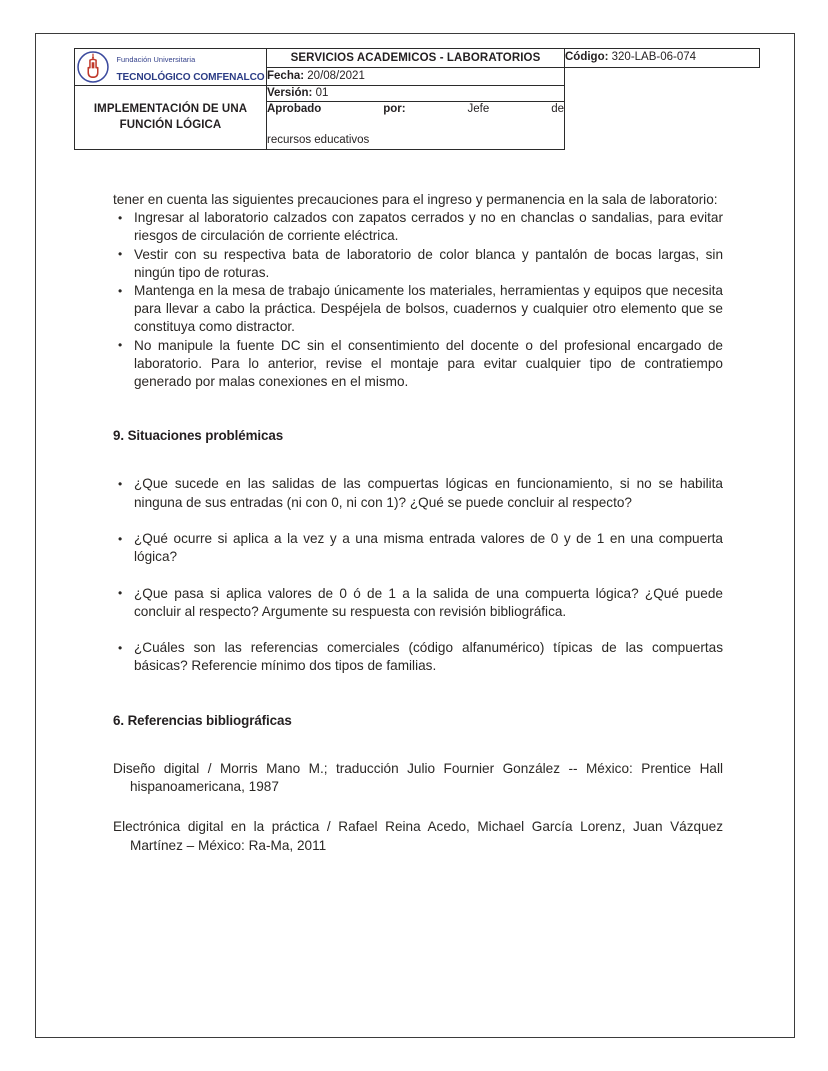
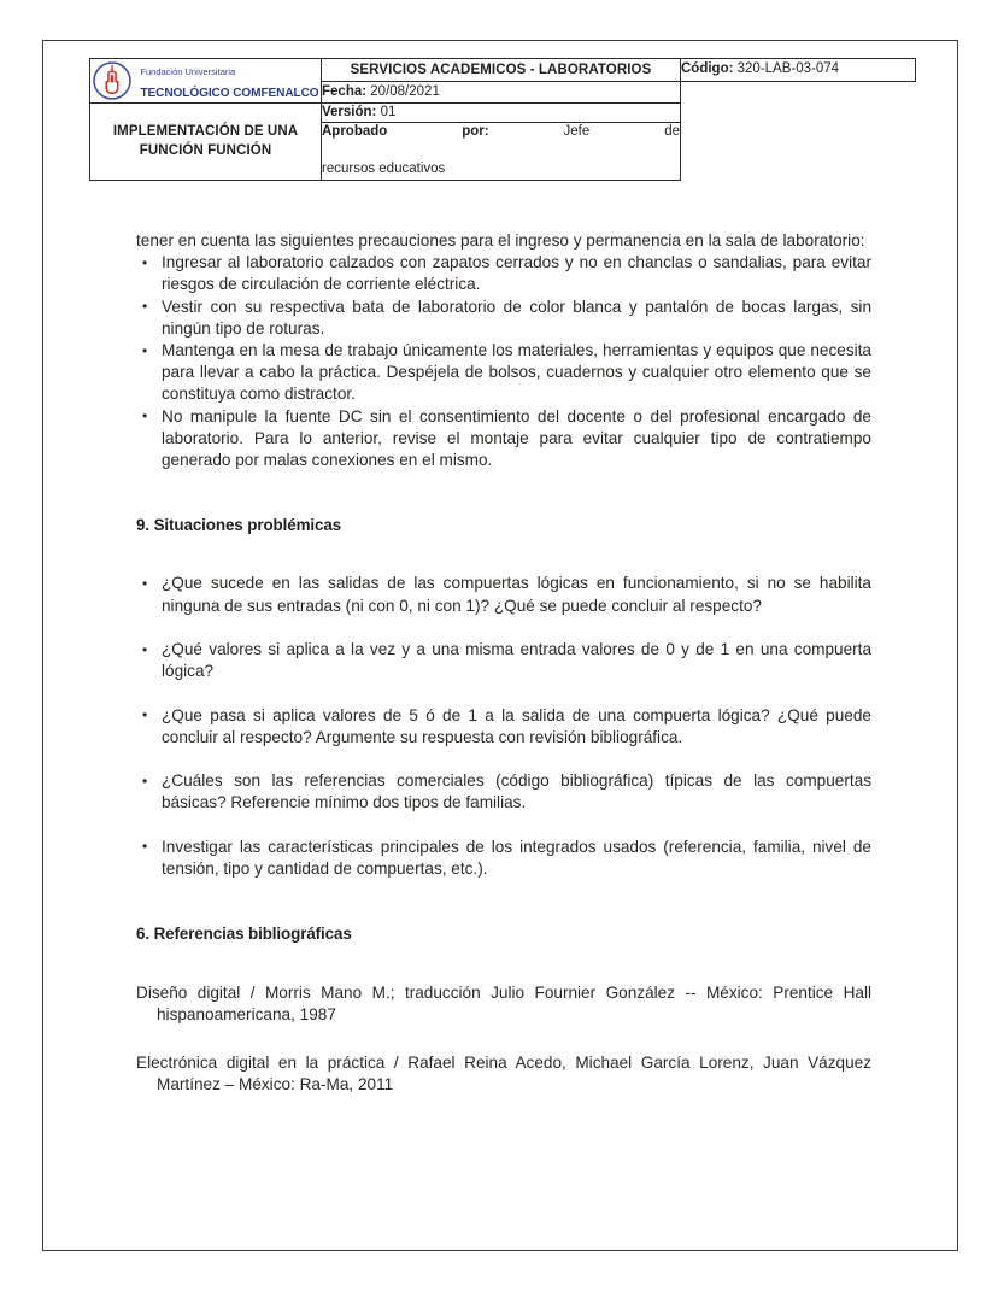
- Fundación Universitaria TECNOLÓGICO COMFENALCO	SERVICIOS ACADEMICOS - LABORATORIOS	Código: 320-LAB-06-074
+ Fundación Universitaria TECNOLÓGICO COMFENALCO	SERVICIOS ACADEMICOS - LABORATORIOS	Código: 320-LAB-03-074
  Fecha: 20/08/2021
- IMPLEMENTACIÓN DE UNA FUNCIÓN LÓGICA	Versión: 01
+ IMPLEMENTACIÓN DE UNA FUNCIÓN FUNCIÓN	Versión: 01
  Aprobado por: Jefe de recursos educativos
  tener en cuenta las siguientes precauciones para el ingreso y permanencia en la sala de laboratorio:
  Ingresar al laboratorio calzados con zapatos cerrados y no en chanclas o sandalias, para evitar riesgos de circulación de corriente eléctrica.
  Vestir con su respectiva bata de laboratorio de color blanca y pantalón de bocas largas, sin ningún tipo de roturas.
  Mantenga en la mesa de trabajo únicamente los materiales, herramientas y equipos que necesita para llevar a cabo la práctica. Despéjela de bolsos, cuadernos y cualquier otro elemento que se constituya como distractor.
  No manipule la fuente DC sin el consentimiento del docente o del profesional encargado de laboratorio. Para lo anterior, revise el montaje para evitar cualquier tipo de contratiempo generado por malas conexiones en el mismo.
  9. Situaciones problémicas
  ¿Que sucede en las salidas de las compuertas lógicas en funcionamiento, si no se habilita ninguna de sus entradas (ni con 0, ni con 1)? ¿Qué se puede concluir al respecto?
- ¿Qué ocurre si aplica a la vez y a una misma entrada valores de 0 y de 1 en una compuerta lógica?
+ ¿Qué valores si aplica a la vez y a una misma entrada valores de 0 y de 1 en una compuerta lógica?
- ¿Que pasa si aplica valores de 0 ó de 1 a la salida de una compuerta lógica? ¿Qué puede concluir al respecto? Argumente su respuesta con revisión bibliográfica.
+ ¿Que pasa si aplica valores de 5 ó de 1 a la salida de una compuerta lógica? ¿Qué puede concluir al respecto? Argumente su respuesta con revisión bibliográfica.
- ¿Cuáles son las referencias comerciales (código alfanumérico) típicas de las compuertas básicas? Referencie mínimo dos tipos de familias.
+ ¿Cuáles son las referencias comerciales (código bibliográfica) típicas de las compuertas básicas? Referencie mínimo dos tipos de familias.
+ Investigar las características principales de los integrados usados (referencia, familia, nivel de tensión, tipo y cantidad de compuertas, etc.).
  6. Referencias bibliográficas
  Diseño digital / Morris Mano M.; traducción Julio Fournier González -- México: Prentice Hall hispanoamericana, 1987
  Electrónica digital en la práctica / Rafael Reina Acedo, Michael García Lorenz, Juan Vázquez Martínez – México: Ra-Ma, 2011
